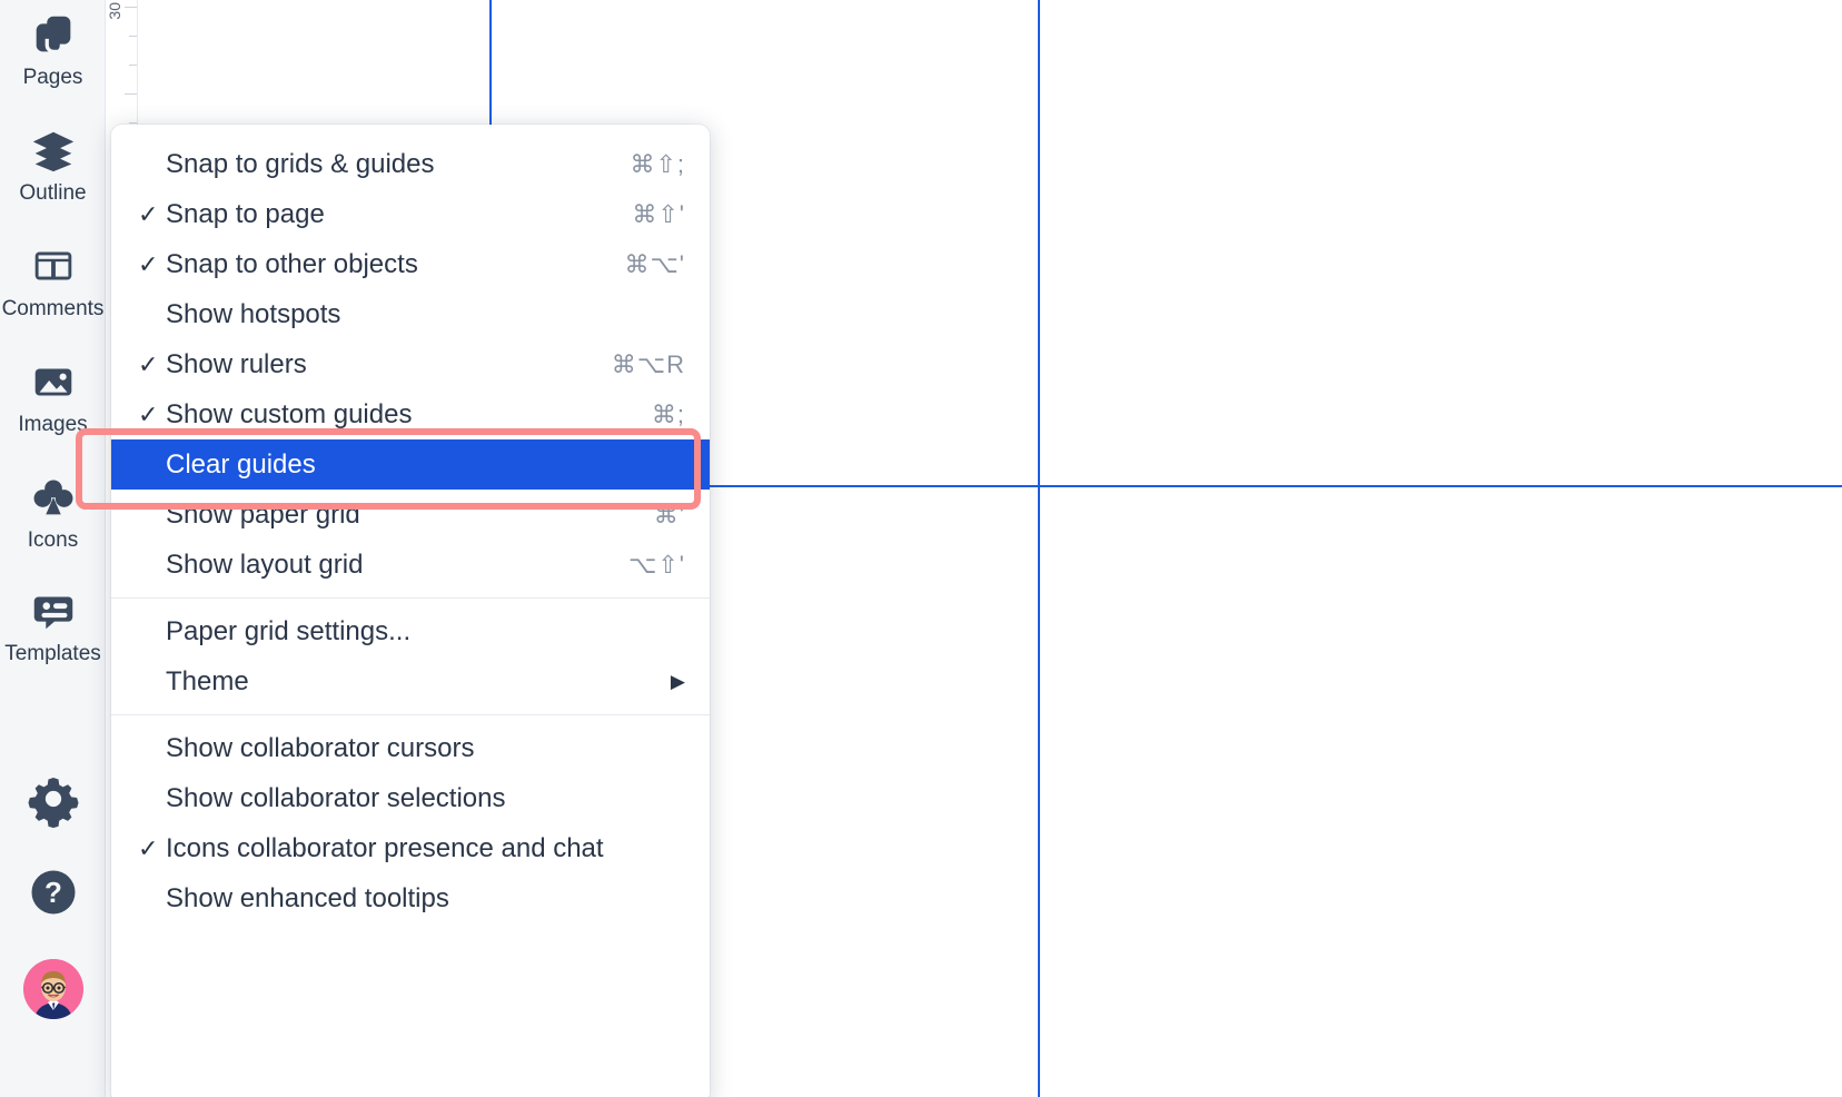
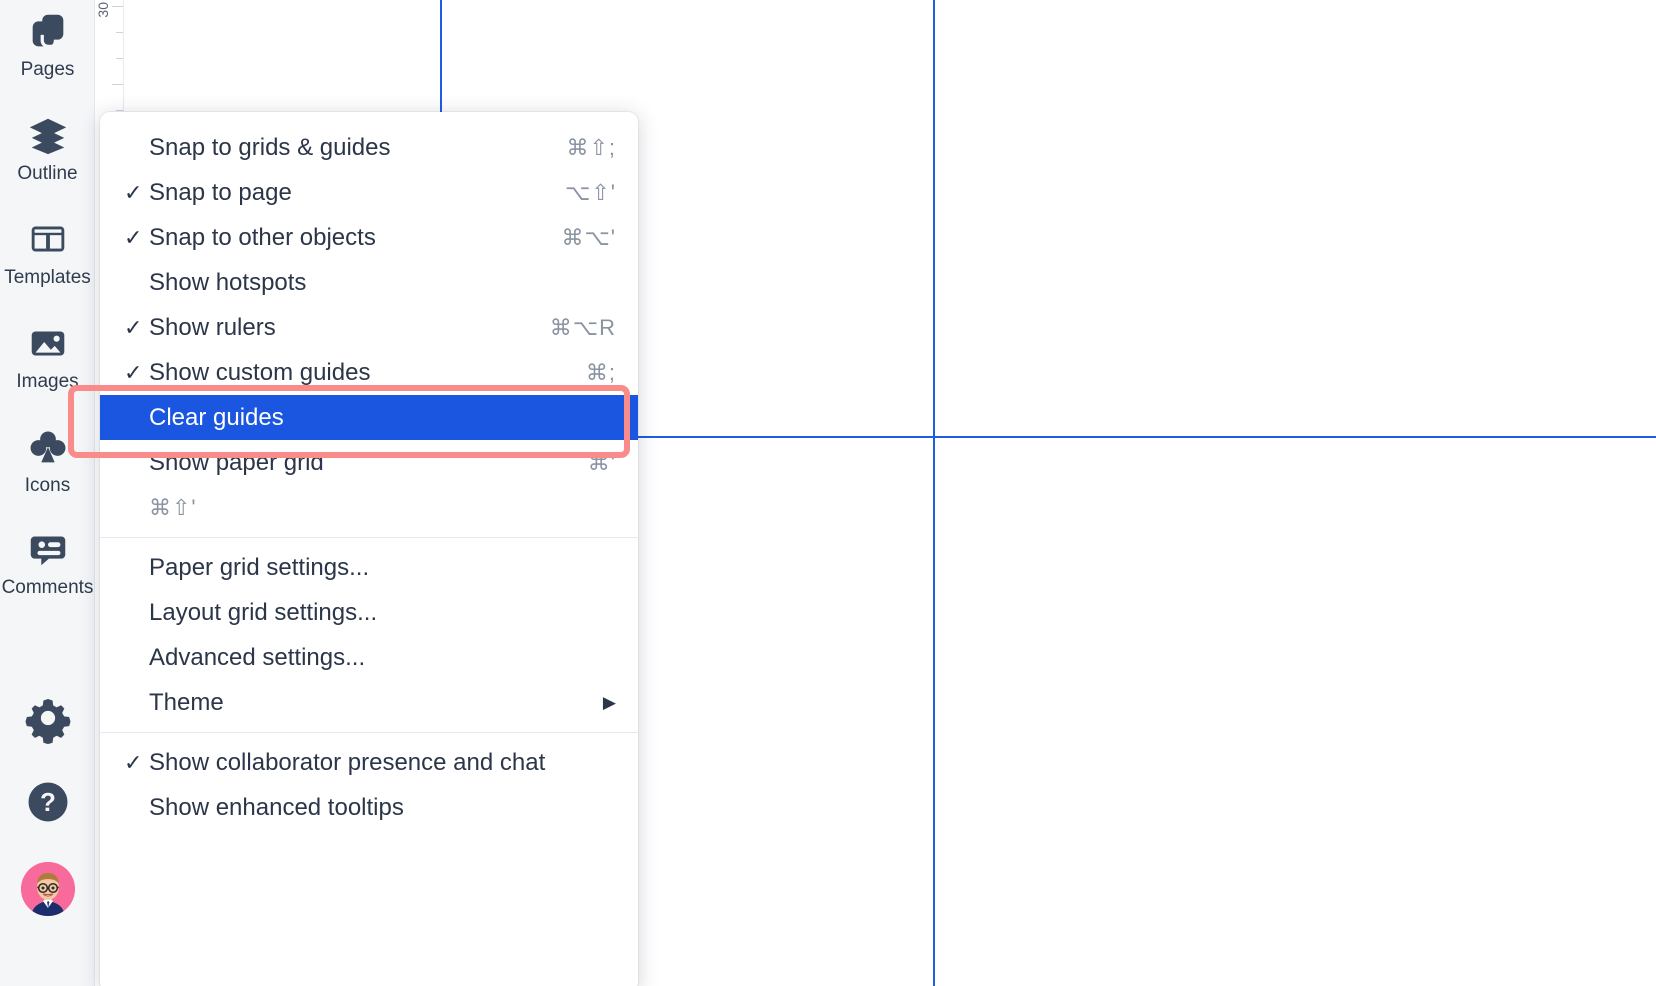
  Pages
  Outline
- Comments
+ Templates
  Images
  Icons
- Templates
+ Comments
  ?
  Snap to grids & guides
  ⌘⇧;
  ✓
  Snap to page
- ⌘⇧'
+ ⌥⇧'
  ✓
  Snap to other objects
  ⌘⌥'
  Show hotspots
  ✓
  Show rulers
  ⌘⌥R
  ✓
  Show custom guides
  ⌘;
  Clear guides
  Show paper grid
  ⌘'
- Show layout grid
- ⌥⇧'
+ ⌘⇧'
  Paper grid settings...
+ Layout grid settings...
+ Advanced settings...
  Theme
  ▶
- Show collaborator cursors
- Show collaborator selections
  ✓
- Icons collaborator presence and chat
+ Show collaborator presence and chat
  Show enhanced tooltips
